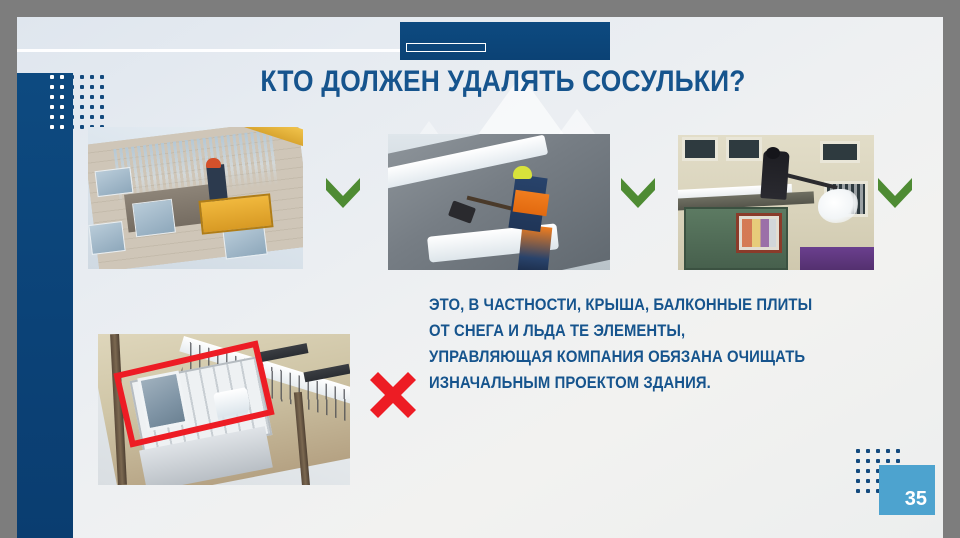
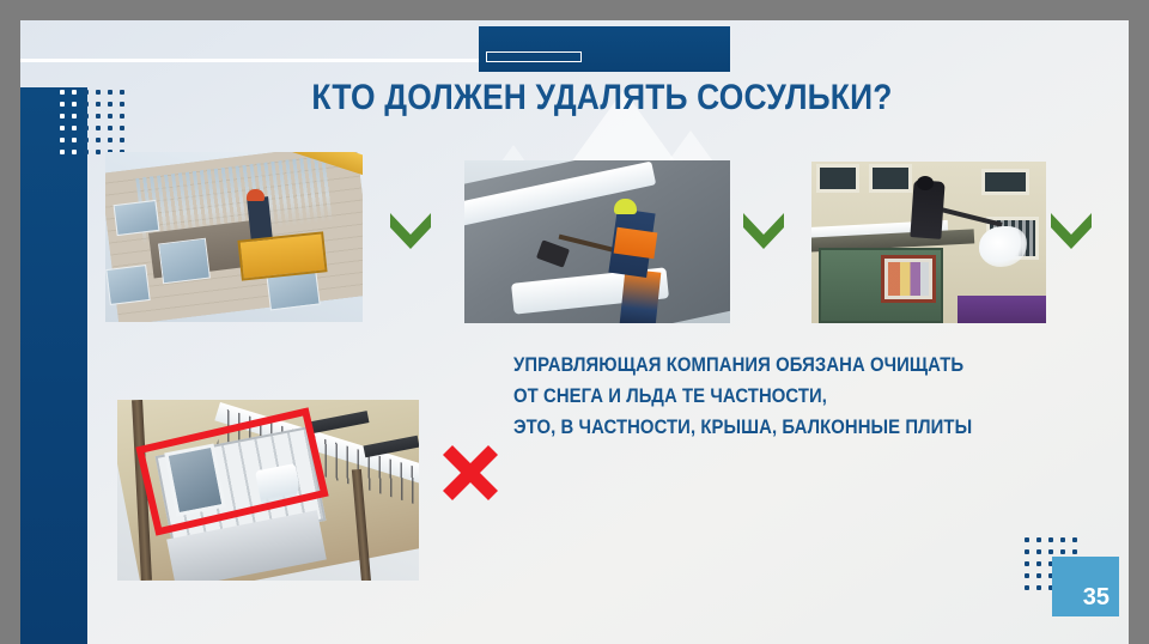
  КТО ДОЛЖЕН УДАЛЯТЬ СОСУЛЬКИ?
- ЭТО, В ЧАСТНОСТИ, КРЫША, БАЛКОННЫЕ ПЛИТЫ
+ УПРАВЛЯЮЩАЯ КОМПАНИЯ ОБЯЗАНА ОЧИЩАТЬ
- ОТ СНЕГА И ЛЬДА ТЕ ЭЛЕМЕНТЫ,
+ ОТ СНЕГА И ЛЬДА ТЕ ЧАСТНОСТИ,
- УПРАВЛЯЮЩАЯ КОМПАНИЯ ОБЯЗАНА ОЧИЩАТЬ
+ ЭТО, В ЧАСТНОСТИ, КРЫША, БАЛКОННЫЕ ПЛИТЫ
- ИЗНАЧАЛЬНЫМ ПРОЕКТОМ ЗДАНИЯ.
  35
